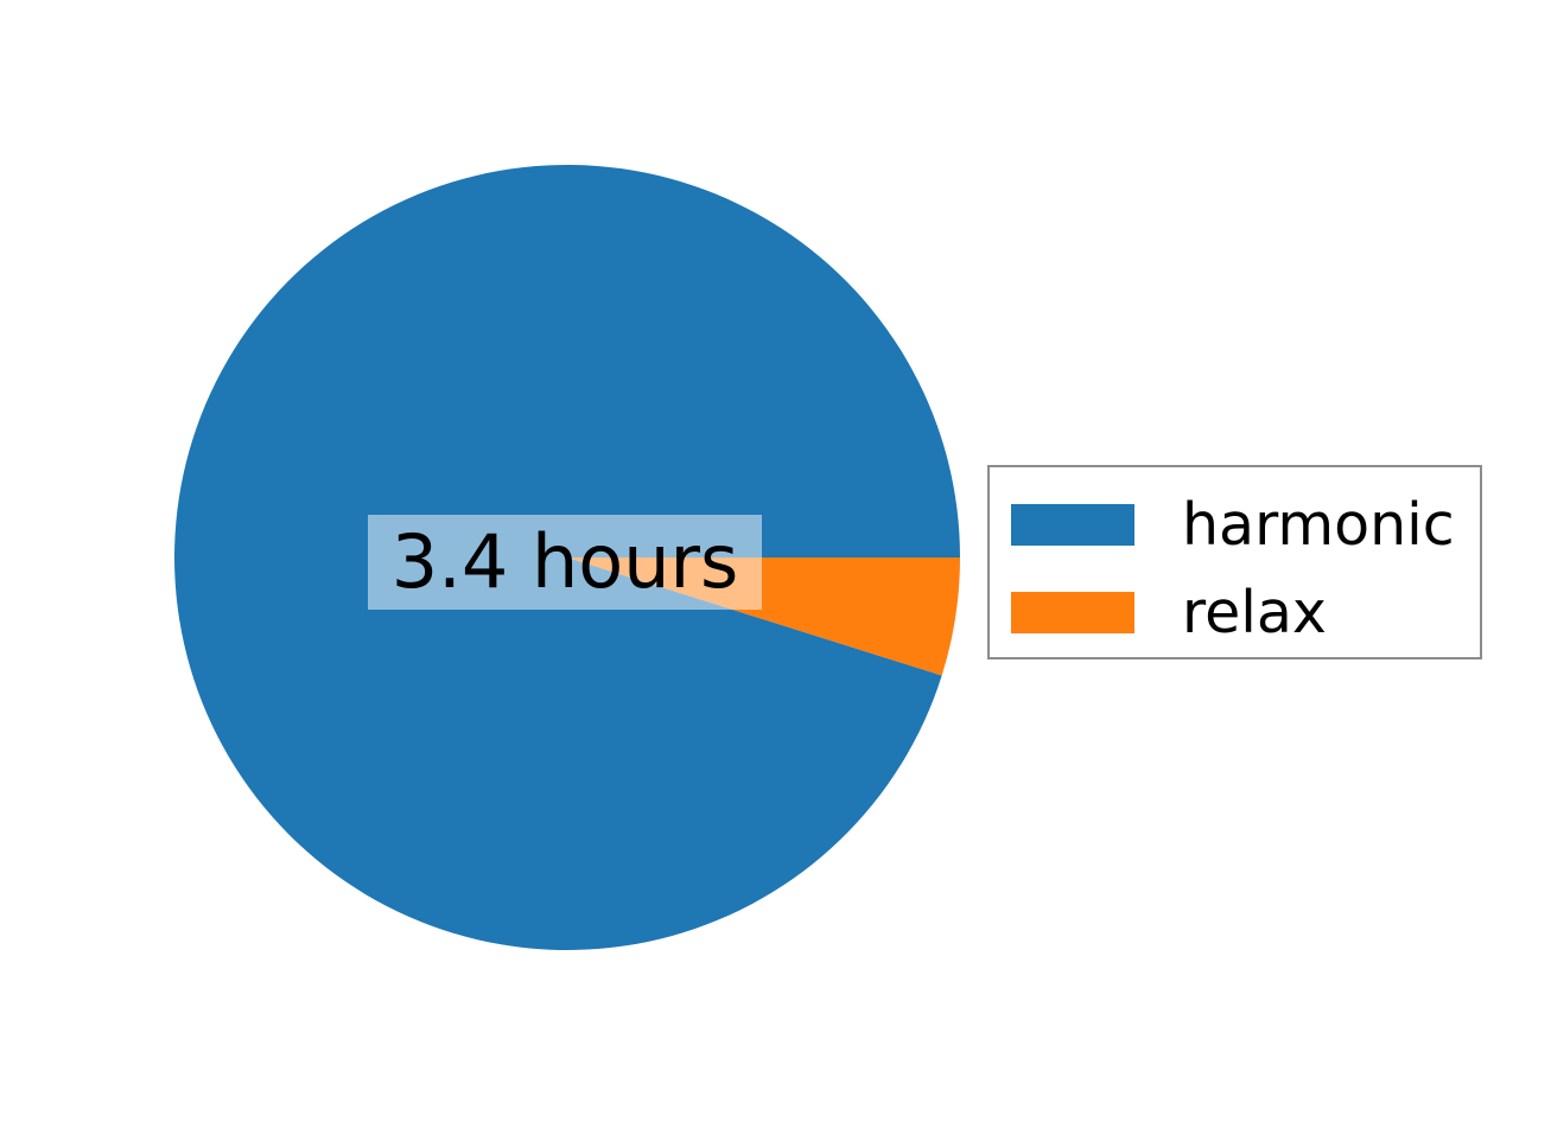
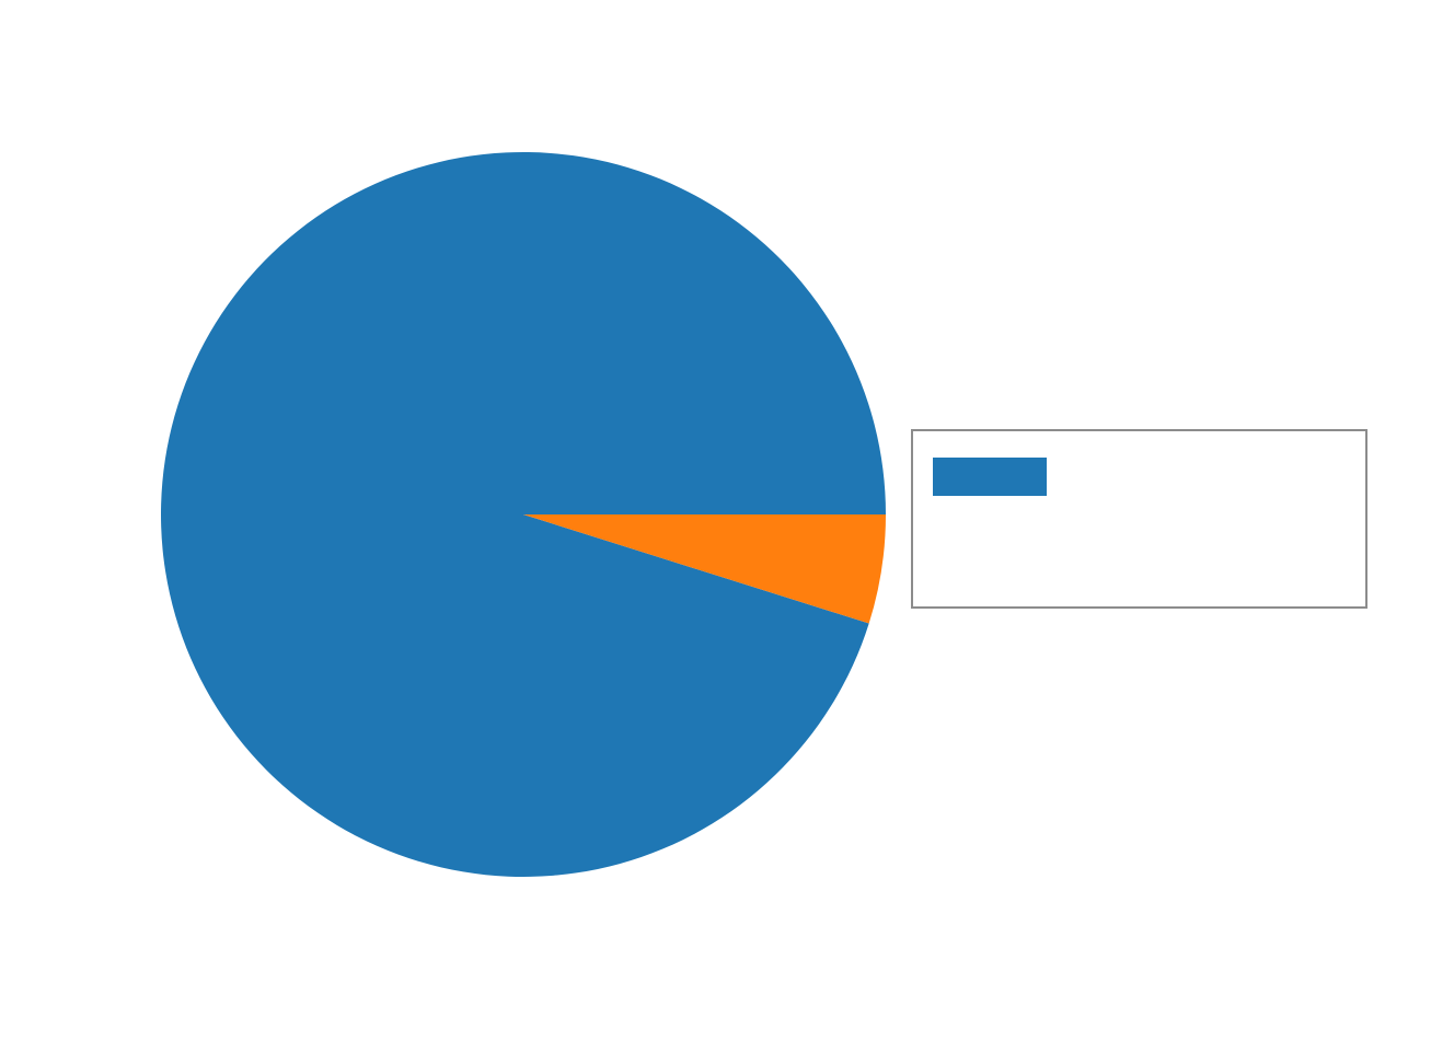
- 3.4 hours
- harmonic
- relax
